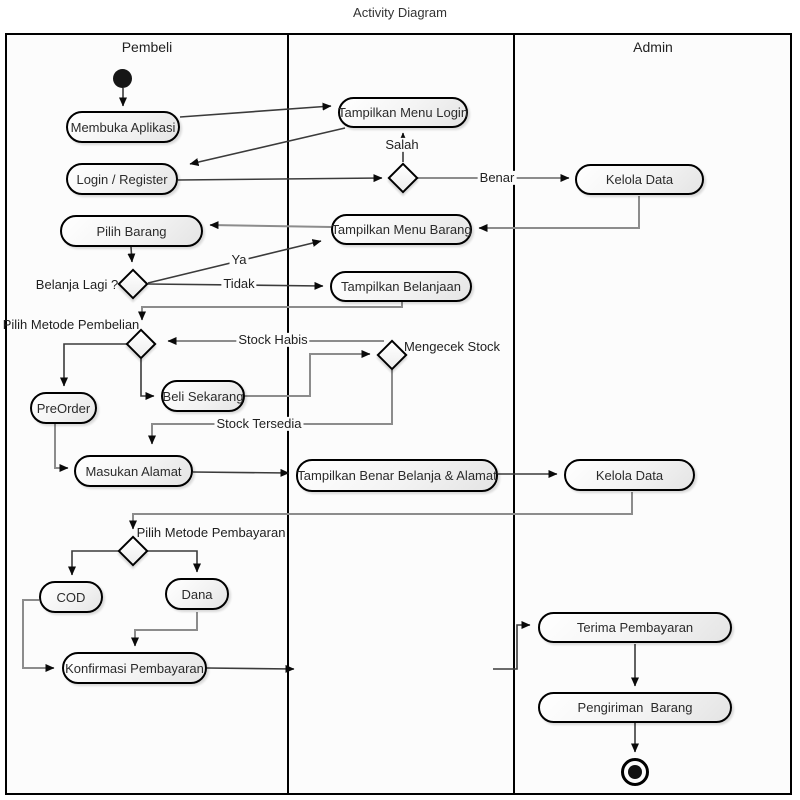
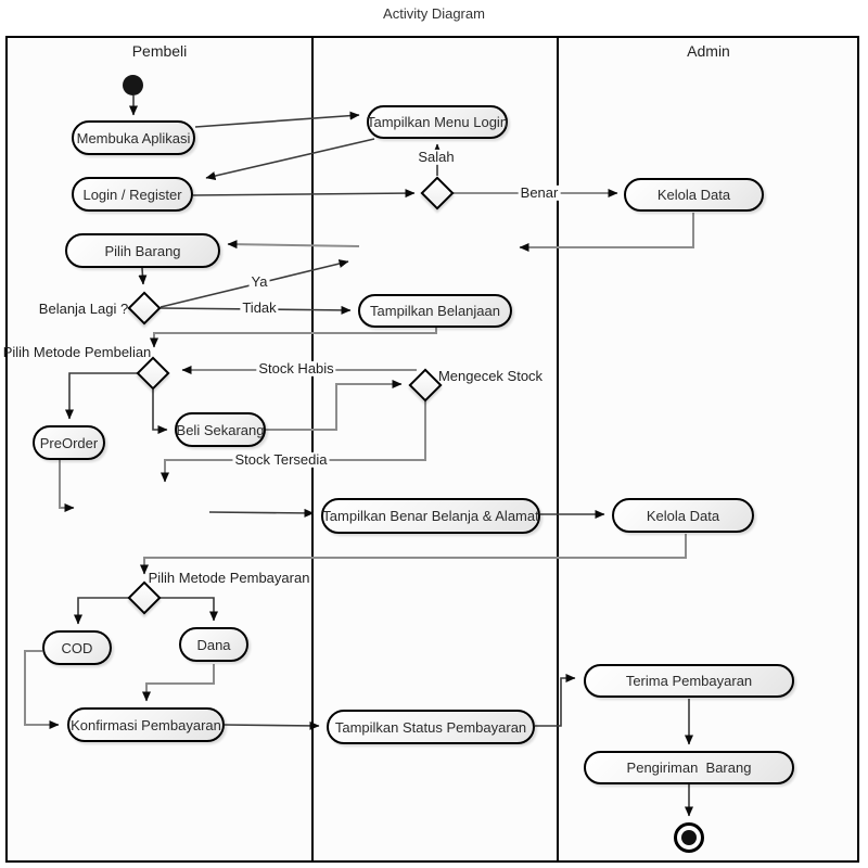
  Activity Diagram
  Pembeli
  Admin
  Membuka Aplikasi
  Login / Register
  Tampilkan Menu Login
  Kelola Data
  Pilih Barang
- Tampilkan Menu Barang
  Tampilkan Belanjaan
  Beli Sekarang
  PreOrder
- Masukan Alamat
  Tampilkan Benar Belanja & Alamat
  Kelola Data
  COD
  Dana
  Konfirmasi Pembayaran
+ Tampilkan Status Pembayaran
  Terima Pembayaran
  Pengiriman Barang
  Salah
  Benar
  Ya
  Tidak
  Belanja Lagi ?
  Pilih Metode Pembelian
  Stock Habis
  Stock Tersedia
  Mengecek Stock
  Pilih Metode Pembayaran
